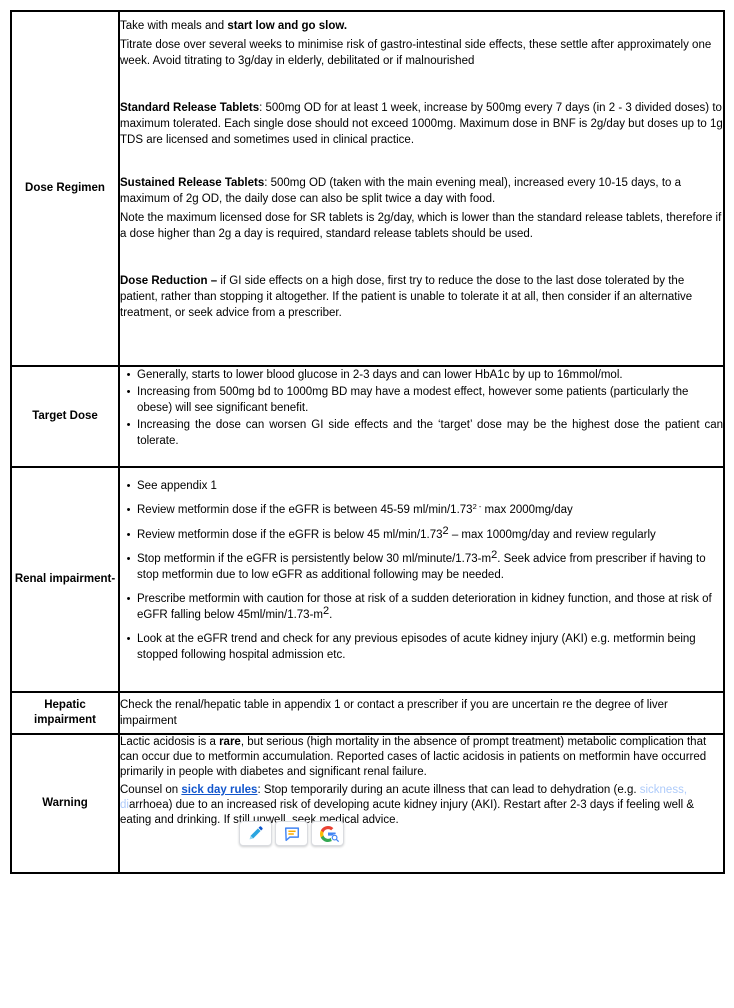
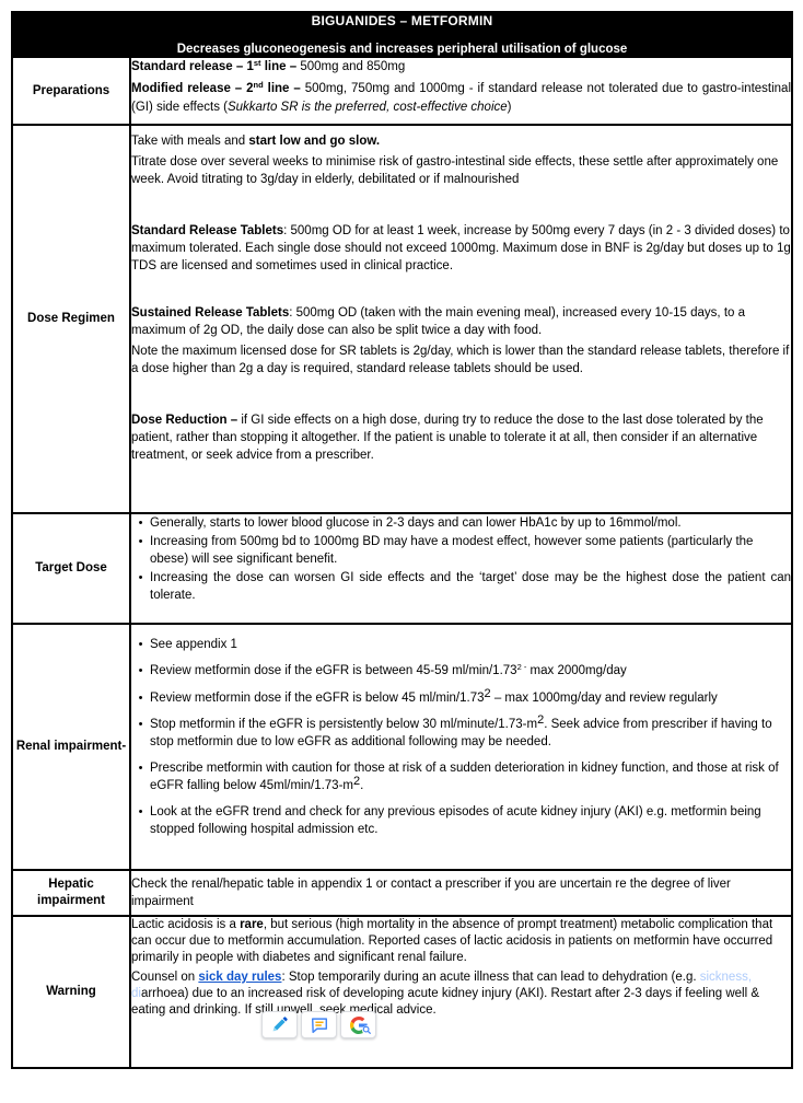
+ BIGUANIDES – METFORMIN Decreases gluconeogenesis and increases peripheral utilisation of glucose
+ Preparations	Standard release – 1st line – 500mg and 850mgModified release – 2nd line – 500mg, 750mg and 1000mg - if standard release not tolerated due to gastro-intestinal (GI) side effects (Sukkarto SR is the preferred, cost-effective choice)
- Dose Regimen	Take with meals and start low and go slow.Titrate dose over several weeks to minimise risk of gastro-intestinal side effects, these settle after approximately one week. Avoid titrating to 3g/day in elderly, debilitated or if malnourishedStandard Release Tablets: 500mg OD for at least 1 week, increase by 500mg every 7 days (in 2 - 3 divided doses) to maximum tolerated. Each single dose should not exceed 1000mg. Maximum dose in BNF is 2g/day but doses up to 1g TDS are licensed and sometimes used in clinical practice.Sustained Release Tablets: 500mg OD (taken with the main evening meal), increased every 10-15 days, to a maximum of 2g OD, the daily dose can also be split twice a day with food.Note the maximum licensed dose for SR tablets is 2g/day, which is lower than the standard release tablets, therefore if a dose higher than 2g a day is required, standard release tablets should be used.Dose Reduction – if GI side effects on a high dose, first try to reduce the dose to the last dose tolerated by the patient, rather than stopping it altogether. If the patient is unable to tolerate it at all, then consider if an alternative treatment, or seek advice from a prescriber.
+ Dose Regimen	Take with meals and start low and go slow.Titrate dose over several weeks to minimise risk of gastro-intestinal side effects, these settle after approximately one week. Avoid titrating to 3g/day in elderly, debilitated or if malnourishedStandard Release Tablets: 500mg OD for at least 1 week, increase by 500mg every 7 days (in 2 - 3 divided doses) to maximum tolerated. Each single dose should not exceed 1000mg. Maximum dose in BNF is 2g/day but doses up to 1g TDS are licensed and sometimes used in clinical practice.Sustained Release Tablets: 500mg OD (taken with the main evening meal), increased every 10-15 days, to a maximum of 2g OD, the daily dose can also be split twice a day with food.Note the maximum licensed dose for SR tablets is 2g/day, which is lower than the standard release tablets, therefore if a dose higher than 2g a day is required, standard release tablets should be used.Dose Reduction – if GI side effects on a high dose, during try to reduce the dose to the last dose tolerated by the patient, rather than stopping it altogether. If the patient is unable to tolerate it at all, then consider if an alternative treatment, or seek advice from a prescriber.
  Target Dose	• Generally, starts to lower blood glucose in 2-3 days and can lower HbA1c by up to 16mmol/mol.• Increasing from 500mg bd to 1000mg BD may have a modest effect, however some patients (particularly the obese) will see significant benefit.• Increasing the dose can worsen GI side effects and the ‘target’ dose may be the highest dose the patient can tolerate.
  Renal impairment-	• See appendix 1• Review metformin dose if the eGFR is between 45-59 ml/min/1.732 - max 2000mg/day• Review metformin dose if the eGFR is below 45 ml/min/1.732 – max 1000mg/day and review regularly• Stop metformin if the eGFR is persistently below 30 ml/minute/1.73-m2. Seek advice from prescriber if having to stop metformin due to low eGFR as additional following may be needed.• Prescribe metformin with caution for those at risk of a sudden deterioration in kidney function, and those at risk of eGFR falling below 45ml/min/1.73-m2.• Look at the eGFR trend and check for any previous episodes of acute kidney injury (AKI) e.g. metformin being stopped following hospital admission etc.
  Hepatic impairment	Check the renal/hepatic table in appendix 1 or contact a prescriber if you are uncertain re the degree of liver impairment
  Warning	Lactic acidosis is a rare, but serious (high mortality in the absence of prompt treatment) metabolic complication that can occur due to metformin accumulation. Reported cases of lactic acidosis in patients on metformin have occurred primarily in people with diabetes and significant renal failure.Counsel on sick day rules: Stop temporarily during an acute illness that can lead to dehydration (e.g. sickness, diarrhoea) due to an increased risk of developing acute kidney injury (AKI). Restart after 2-3 days if feeling well & eating and drinking. If still unwell, seek medical advice.
